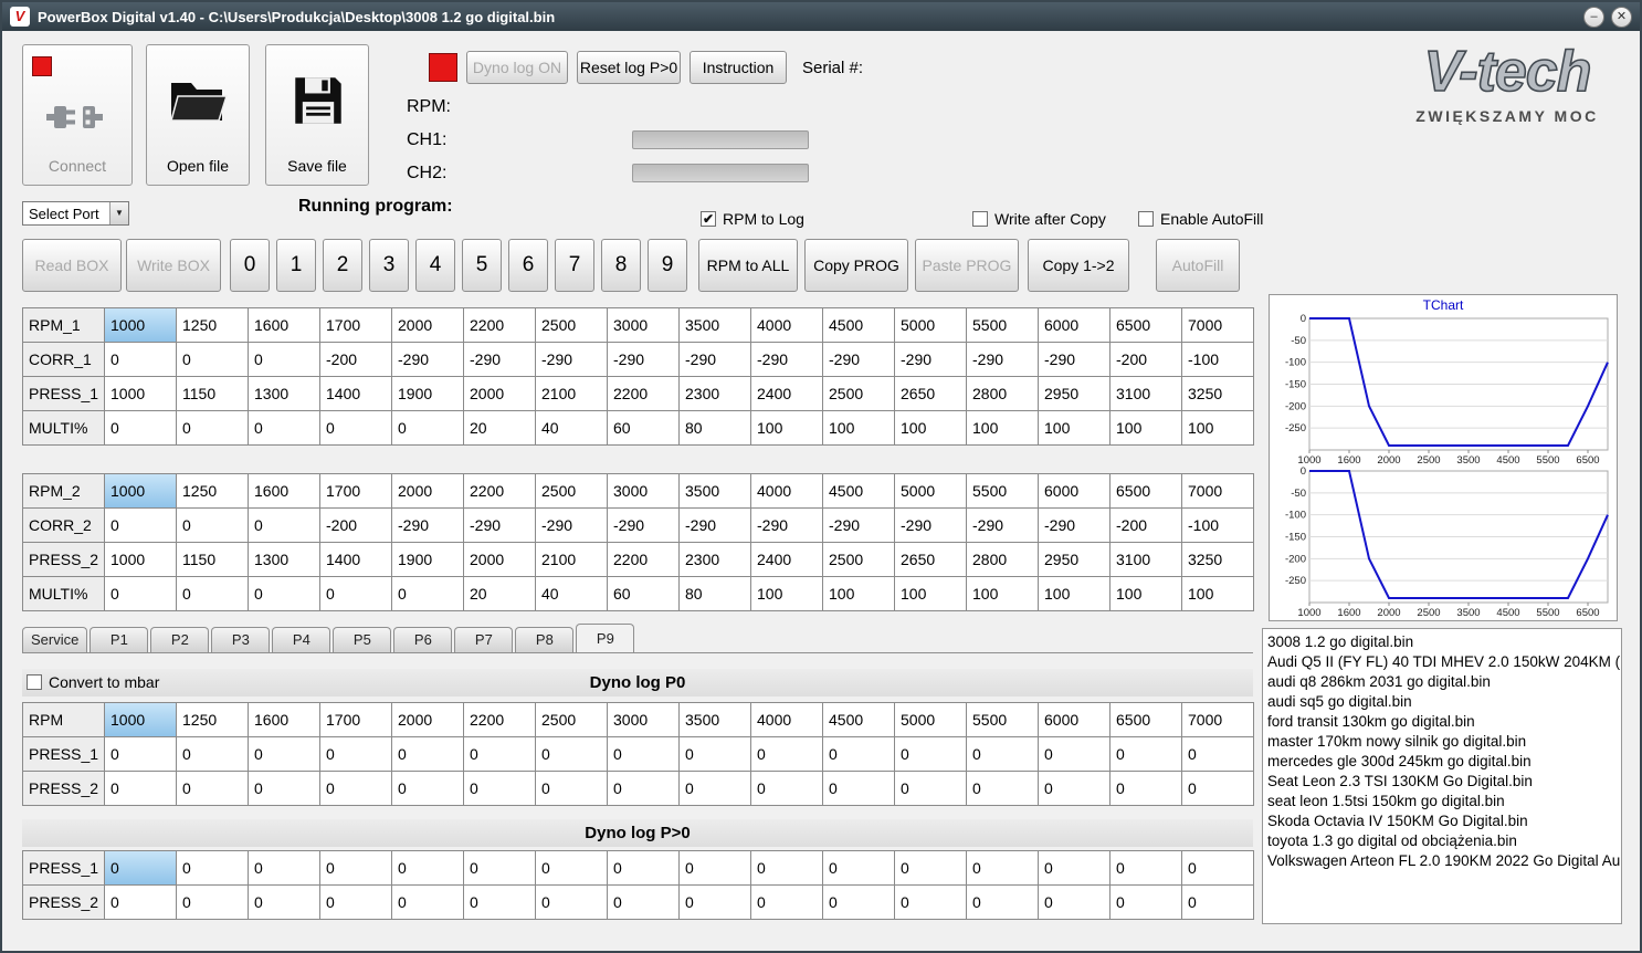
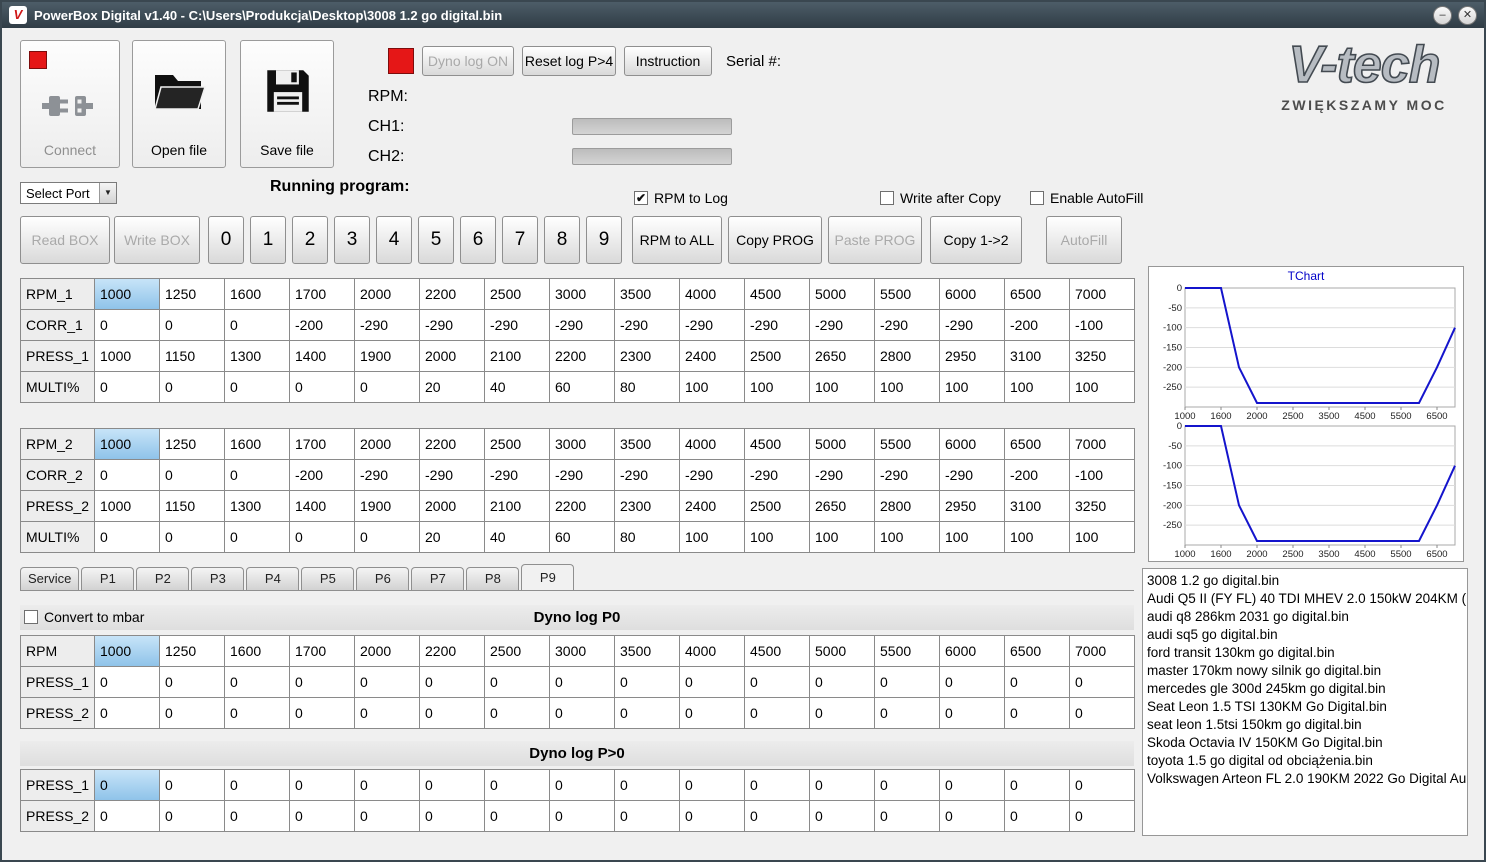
  V
  PowerBox Digital v1.40 - C:\Users\Produkcja\Desktop\3008 1.2 go digital.bin
  –
  ✕
  Connect
  Open file
  Save file
  Dyno log ON
- Reset log P>0
+ Reset log P>4
  Instruction
  Serial #:
  RPM:
  CH1:
  CH2:
  V-tech
  ZWIĘKSZAMY MOC
  Select Port
  Running program:
  ✔
  RPM to Log
  Write after Copy
  Enable AutoFill
  Read BOX
  Write BOX
  0
  1
  2
  3
  4
  5
  6
  7
  8
  9
  RPM to ALL
  Copy PROG
  Paste PROG
  Copy 1->2
  AutoFill
  RPM_1
  1000
  1250
  1600
  1700
  2000
  2200
  2500
  3000
  3500
  4000
  4500
  5000
  5500
  6000
  6500
  7000
  CORR_1
  0
  0
  0
  -200
  -290
  -290
  -290
  -290
  -290
  -290
  -290
  -290
  -290
  -290
  -200
  -100
  PRESS_1
  1000
  1150
  1300
  1400
  1900
  2000
  2100
  2200
  2300
  2400
  2500
  2650
  2800
  2950
  3100
  3250
  MULTI%
  0
  0
  0
  0
  0
  20
  40
  60
  80
  100
  100
  100
  100
  100
  100
  100
  RPM_2
  1000
  1250
  1600
  1700
  2000
  2200
  2500
  3000
  3500
  4000
  4500
  5000
  5500
  6000
  6500
  7000
  CORR_2
  0
  0
  0
  -200
  -290
  -290
  -290
  -290
  -290
  -290
  -290
  -290
  -290
  -290
  -200
  -100
  PRESS_2
  1000
  1150
  1300
  1400
  1900
  2000
  2100
  2200
  2300
  2400
  2500
  2650
  2800
  2950
  3100
  3250
  MULTI%
  0
  0
  0
  0
  0
  20
  40
  60
  80
  100
  100
  100
  100
  100
  100
  100
  Service
  P1
  P2
  P3
  P4
  P5
  P6
  P7
  P8
  P9
  Dyno log P0
  Convert to mbar
  RPM
  1000
  1250
  1600
  1700
  2000
  2200
  2500
  3000
  3500
  4000
  4500
  5000
  5500
  6000
  6500
  7000
  PRESS_1
  0
  0
  0
  0
  0
  0
  0
  0
  0
  0
  0
  0
  0
  0
  0
  0
  PRESS_2
  0
  0
  0
  0
  0
  0
  0
  0
  0
  0
  0
  0
  0
  0
  0
  0
  Dyno log P>0
  PRESS_1
  0
  0
  0
  0
  0
  0
  0
  0
  0
  0
  0
  0
  0
  0
  0
  0
  PRESS_2
  0
  0
  0
  0
  0
  0
  0
  0
  0
  0
  0
  0
  0
  0
  0
  0
  TChart
  0
  -50
  -100
  -150
  -200
  -250
  1000
  1600
  2000
  2500
  3500
  4500
  5500
  6500
  0
  -50
  -100
  -150
  -200
  -250
  1000
  1600
  2000
  2500
  3500
  4500
  5500
  6500
  3008 1.2 go digital.bin
  Audi Q5 II (FY FL) 40 TDI MHEV 2.0 150kW 204KM (
  audi q8 286km 2031 go digital.bin
  audi sq5 go digital.bin
  ford transit 130km go digital.bin
  master 170km nowy silnik go digital.bin
  mercedes gle 300d 245km go digital.bin
- Seat Leon 2.3 TSI 130KM Go Digital.bin
+ Seat Leon 1.5 TSI 130KM Go Digital.bin
  seat leon 1.5tsi 150km go digital.bin
  Skoda Octavia IV 150KM Go Digital.bin
- toyota 1.3 go digital od obciążenia.bin
+ toyota 1.5 go digital od obciążenia.bin
  Volkswagen Arteon FL 2.0 190KM 2022 Go Digital Au
